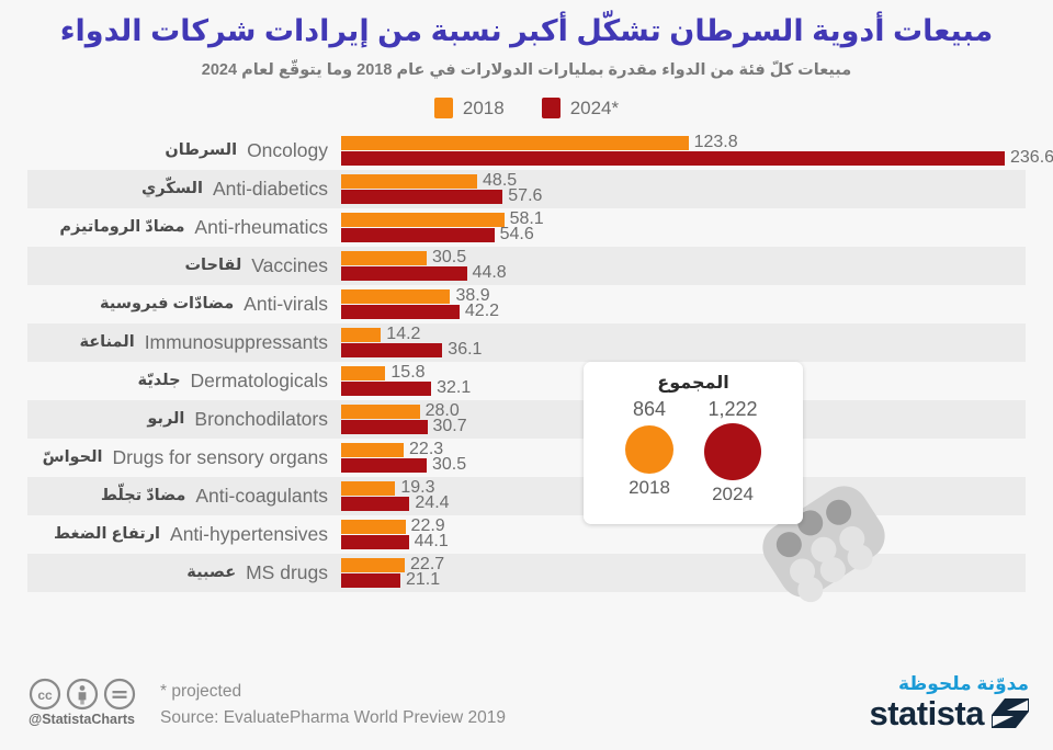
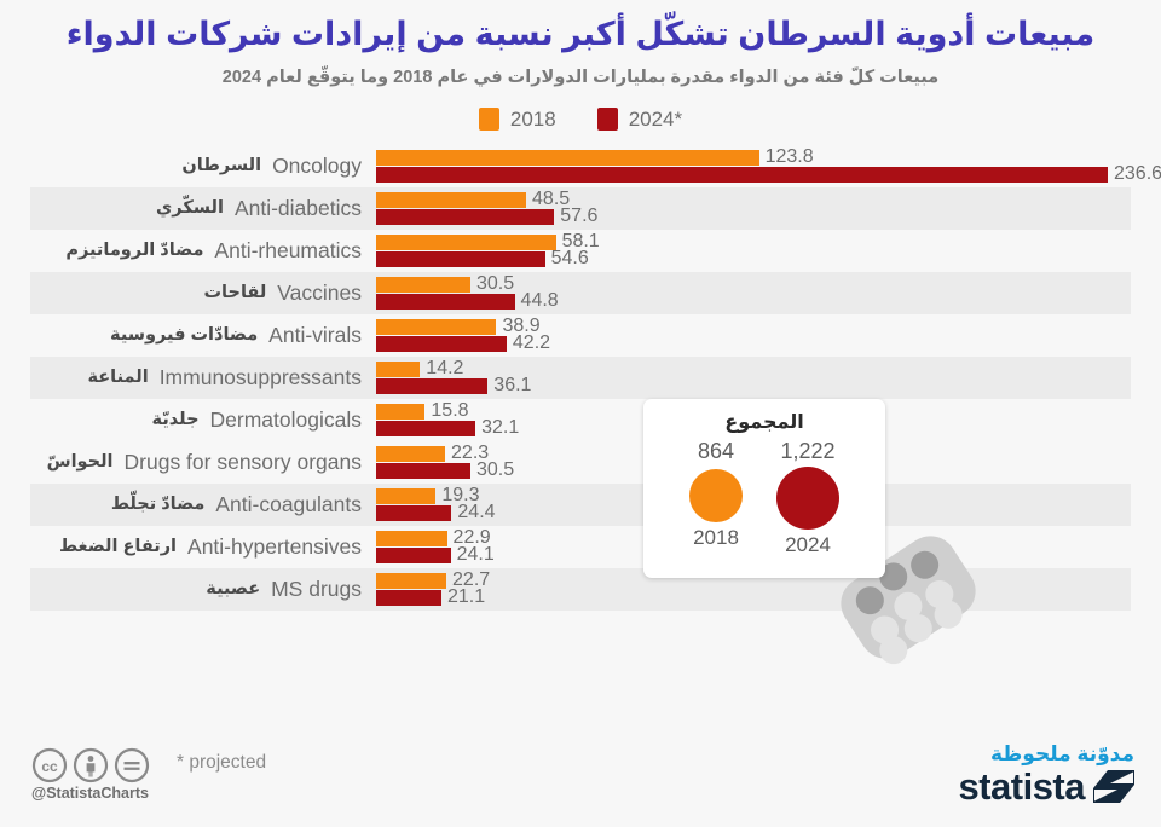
  مبيعات أدوية السرطان تشكّل أكبر نسبة من إيرادات شركات الدواء
  مبيعات كلّ فئة من الدواء مقدرة بمليارات الدولارات في عام 2018 وما يتوقّع لعام 2024
  2018
  2024*
  السرطان
  Oncology
  123.8
  236.6
  السكّري
  Anti-diabetics
  48.5
  57.6
  مضادّ الروماتيزم
  Anti-rheumatics
  58.1
  54.6
  لقاحات
  Vaccines
  30.5
  44.8
  مضادّات فيروسية
  Anti-virals
  38.9
  42.2
  المناعة
  Immunosuppressants
  14.2
  36.1
  جلديّة
  Dermatologicals
  15.8
  32.1
- الربو
- Bronchodilators
- 28.0
- 30.7
  الحواسّ
  Drugs for sensory organs
  22.3
  30.5
  مضادّ تجلّط
  Anti-coagulants
  19.3
  24.4
  ارتفاع الضغط
  Anti-hypertensives
  22.9
- 44.1
+ 24.1
  عصبية
  MS drugs
  22.7
  21.1
  المجموع
  864
  2018
  1,222
  2024
  cc
  @StatistaCharts
  * projected
- Source: EvaluatePharma World Preview 2019
  مدوّنة ملحوظة
  statista
